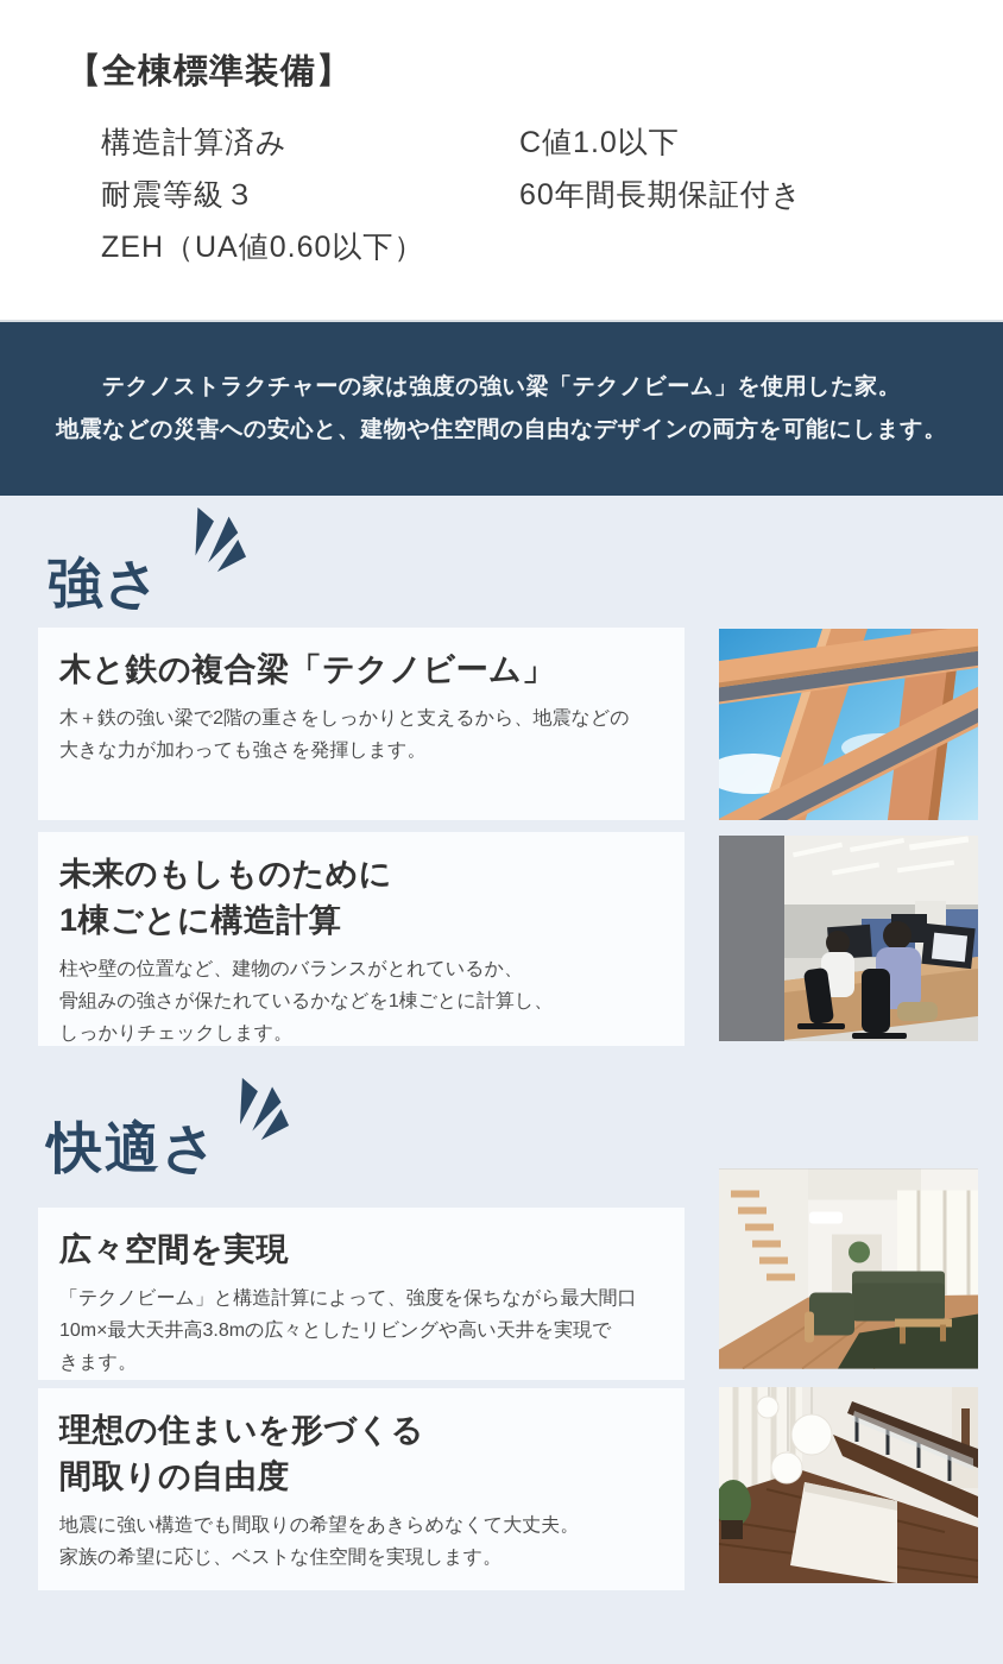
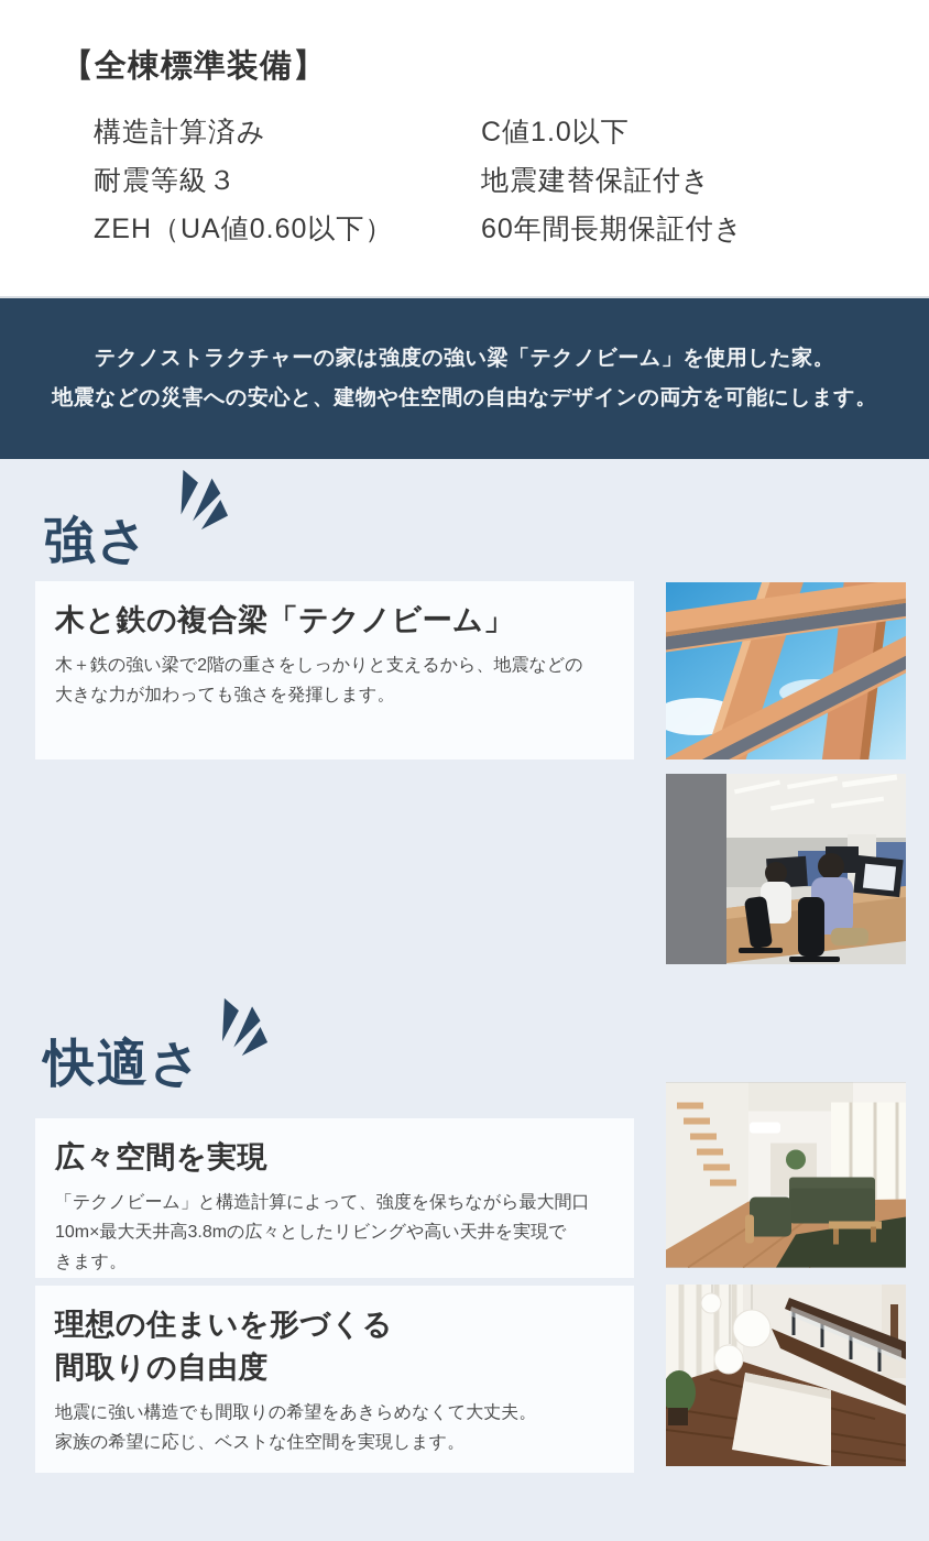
  【全棟標準装備】
  構造計算済み
  耐震等級３
  ZEH（UA値0.60以下）
  C値1.0以下
+ 地震建替保証付き
  60年間長期保証付き
  テクノストラクチャーの家は強度の強い梁「テクノビーム」を使用した家。
  地震などの災害への安心と、建物や住空間の自由なデザインの両方を可能にします。
  強さ
  木と鉄の複合梁「テクノビーム」
  木＋鉄の強い梁で2階の重さをしっかりと支えるから、地震などの
  大きな力が加わっても強さを発揮します。
- 未来のもしものために
- 1棟ごとに構造計算
- 柱や壁の位置など、建物のバランスがとれているか、
- 骨組みの強さが保たれているかなどを1棟ごとに計算し、
- しっかりチェックします。
  快適さ
  広々空間を実現
  「テクノビーム」と構造計算によって、強度を保ちながら最大間口
  10m×最大天井高3.8mの広々としたリビングや高い天井を実現で
  きます。
  理想の住まいを形づくる
  間取りの自由度
  地震に強い構造でも間取りの希望をあきらめなくて大丈夫。
  家族の希望に応じ、ベストな住空間を実現します。
